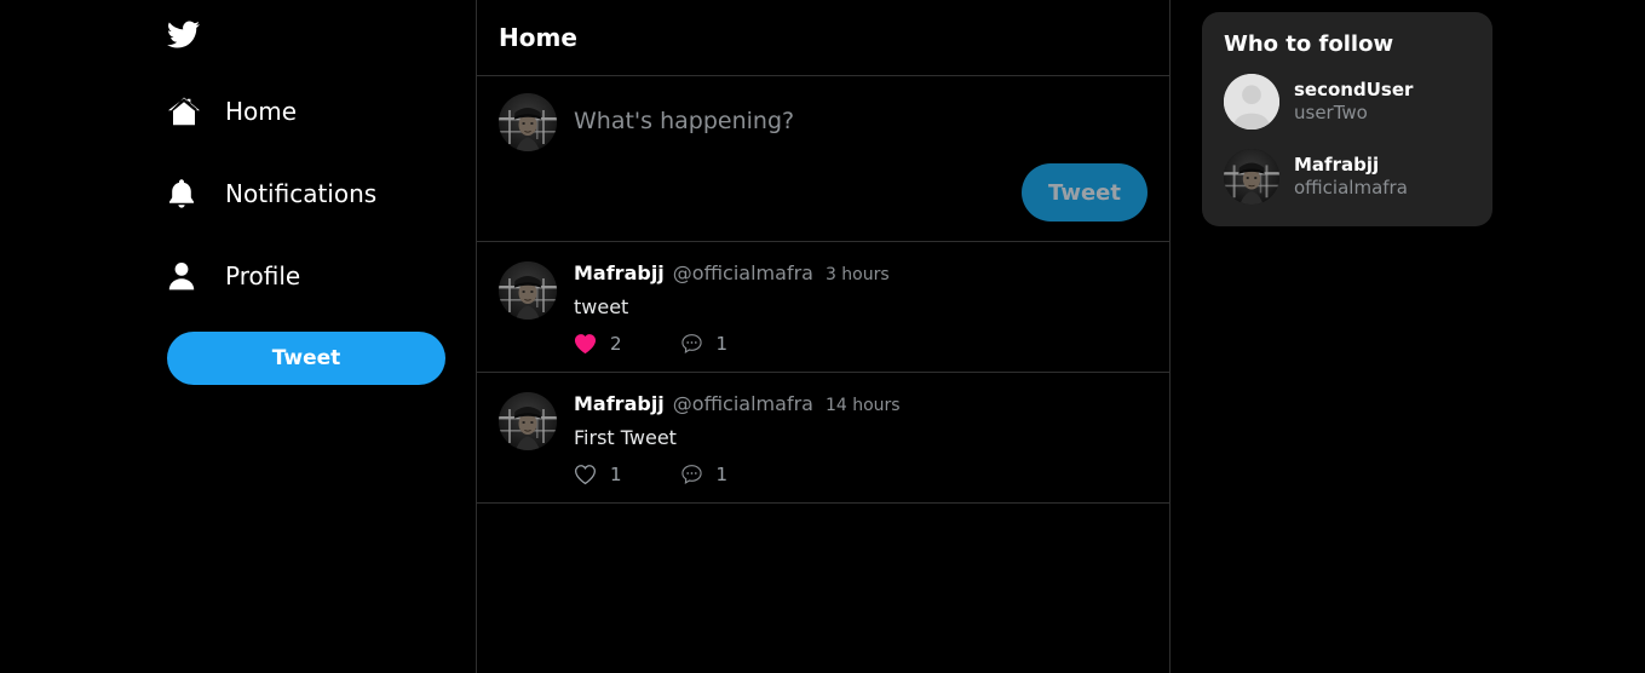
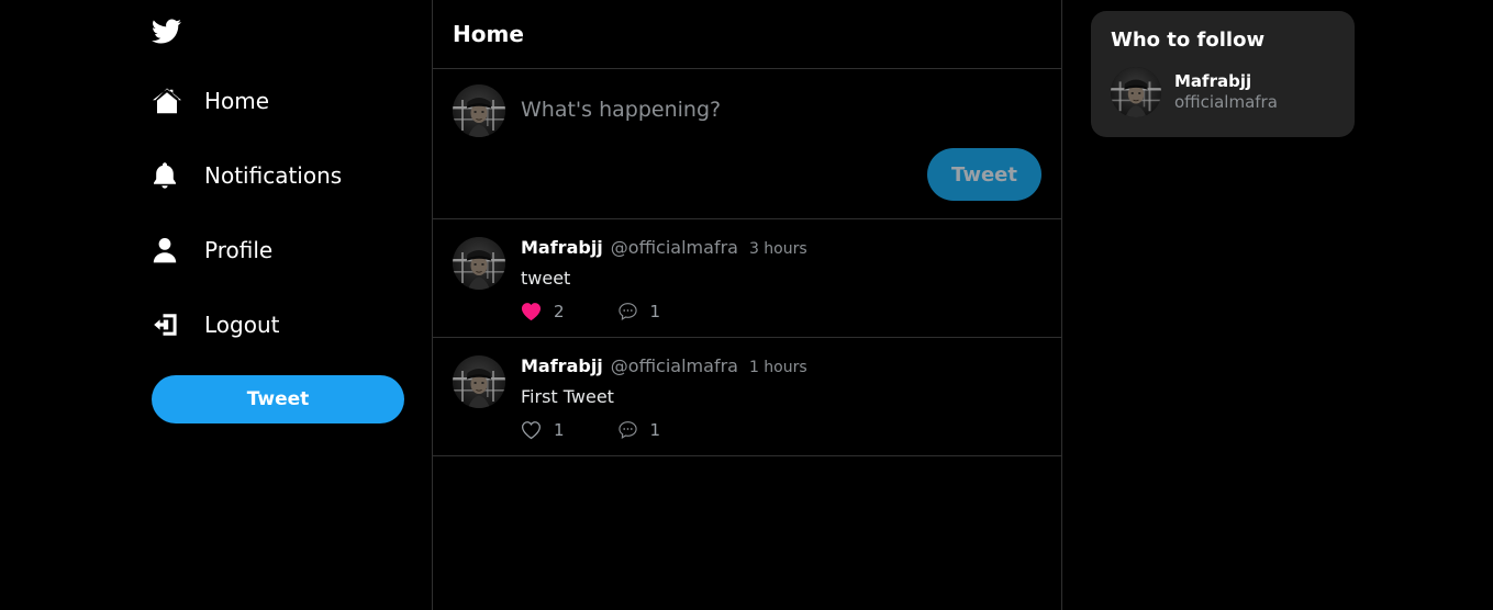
  Home
  Notifications
  Profile
+ Logout
  Tweet
  Home
  What's happening?
  Tweet
  Mafrabjj
  @officialmafra
  3 hours
  tweet
  2
  1
  Mafrabjj
  @officialmafra
- 14 hours
+ 1 hours
  First Tweet
  1
  1
  Who to follow
- secondUser
- userTwo
  Mafrabjj
  officialmafra
